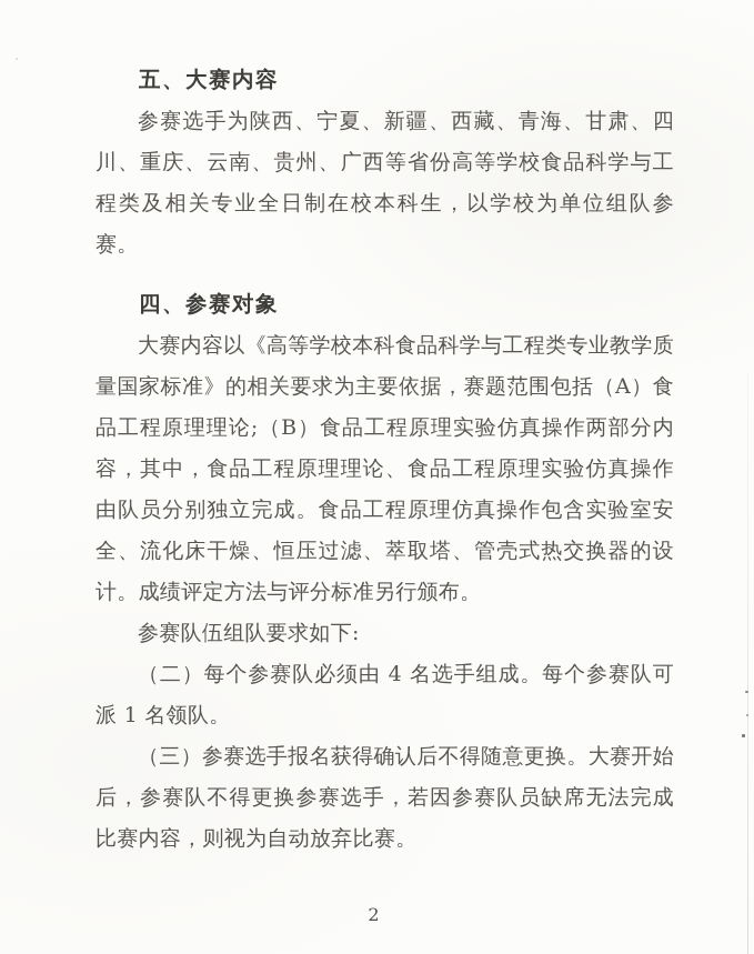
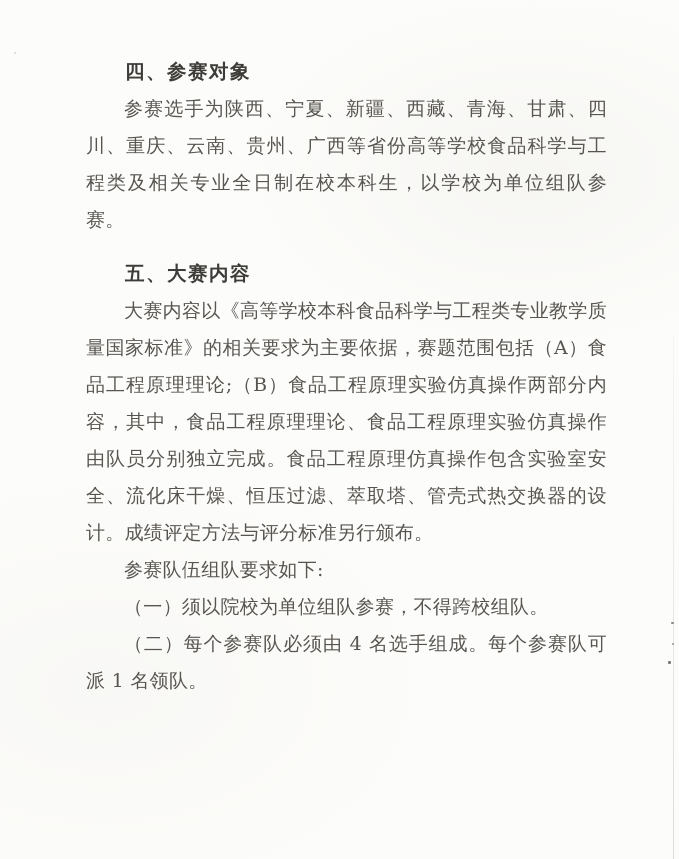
- 五、大赛内容
+ 四、参赛对象
  参赛选手为陕西、宁夏、新疆、西藏、青海、甘肃、四川、重庆、云南、贵州、广西等省份高等学校食品科学与工程类及相关专业全日制在校本科生，以学校为单位组队参赛。
- 四、参赛对象
+ 五、大赛内容
  大赛内容以《高等学校本科食品科学与工程类专业教学质量国家标准》的相关要求为主要依据，赛题范围包括（A）食品工程原理理论;（B）食品工程原理实验仿真操作两部分内容，其中，食品工程原理理论、食品工程原理实验仿真操作由队员分别独立完成。食品工程原理仿真操作包含实验室安全、流化床干燥、恒压过滤、萃取塔、管壳式热交换器的设计。成绩评定方法与评分标准另行颁布。
  参赛队伍组队要求如下:
+ （一）须以院校为单位组队参赛，不得跨校组队。
  （二）每个参赛队必须由 4 名选手组成。每个参赛队可派 1 名领队。
- （三）参赛选手报名获得确认后不得随意更换。大赛开始后，参赛队不得更换参赛选手，若因参赛队员缺席无法完成比赛内容，则视为自动放弃比赛。
- 2
